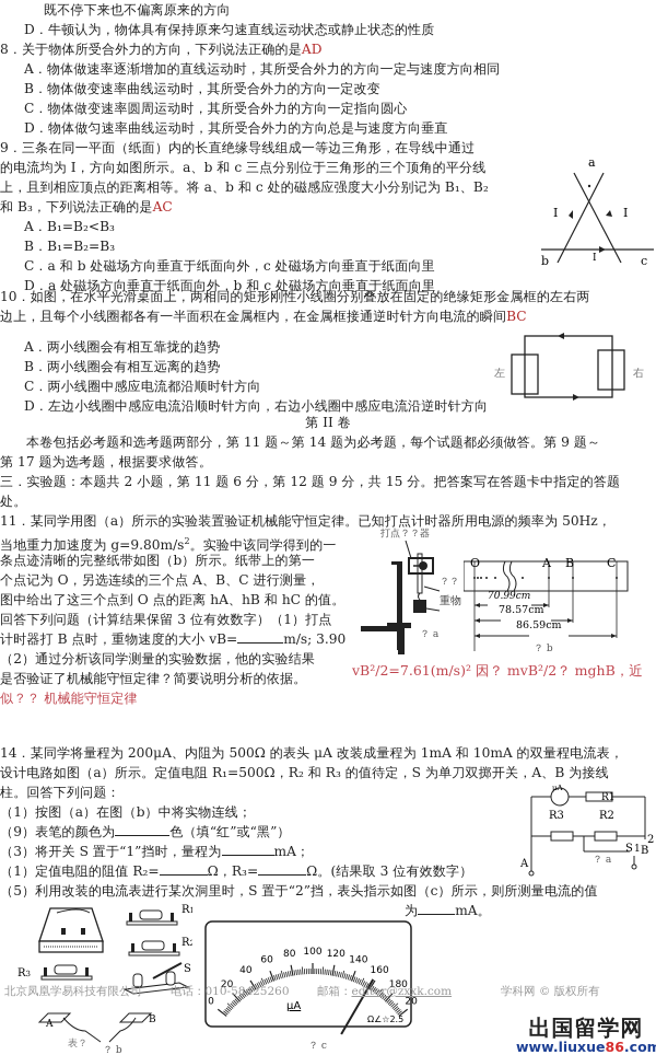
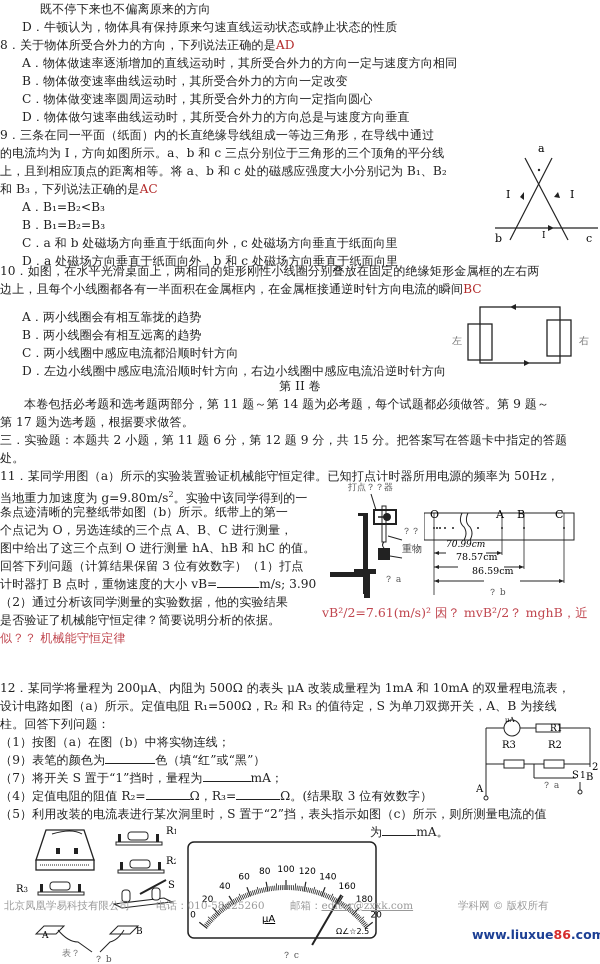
  既不停下来也不偏离原来的方向
  D．牛顿认为，物体具有保持原来匀速直线运动状态或静止状态的性质
  8．关于物体所受合外力的方向，下列说法正确的是AD
  A．物体做速率逐渐增加的直线运动时，其所受合外力的方向一定与速度方向相同
  B．物体做变速率曲线运动时，其所受合外力的方向一定改变
  C．物体做变速率圆周运动时，其所受合外力的方向一定指向圆心
  D．物体做匀速率曲线运动时，其所受合外力的方向总是与速度方向垂直
  9．三条在同一平面（纸面）内的长直绝缘导线组成一等边三角形，在导线中通过
  的电流均为 I，方向如图所示。a、b 和 c 三点分别位于三角形的三个顶角的平分线
  上，且到相应顶点的距离相等。将 a、b 和 c 处的磁感应强度大小分别记为 B₁、B₂
  和 B₃，下列说法正确的是AC
  A．B₁=B₂<B₃
  B．B₁=B₂=B₃
  C．a 和 b 处磁场方向垂直于纸面向外，c 处磁场方向垂直于纸面向里
  D．a 处磁场方向垂直于纸面向外，b 和 c 处磁场方向垂直于纸面向里
  a
  I
  I
  I
  b
  c
  10．如图，在水平光滑桌面上，两相同的矩形刚性小线圈分别叠放在固定的绝缘矩形金属框的左右两
  边上，且每个小线圈都各有一半面积在金属框内，在金属框接通逆时针方向电流的瞬间BC
  A．两小线圈会有相互靠拢的趋势
  B．两小线圈会有相互远离的趋势
  C．两小线圈中感应电流都沿顺时针方向
  D．左边小线圈中感应电流沿顺时针方向，右边小线圈中感应电流沿逆时针方向
  左
  右
  第 II 卷
  本卷包括必考题和选考题两部分，第 11 题～第 14 题为必考题，每个试题都必须做答。第 9 题～
  第 17 题为选考题，根据要求做答。
  三．实验题：本题共 2 小题，第 11 题 6 分，第 12 题 9 分，共 15 分。把答案写在答题卡中指定的答题
  处。
  11．某同学用图（a）所示的实验装置验证机械能守恒定律。已知打点计时器所用电源的频率为 50Hz，
  当地重力加速度为 g=9.80m/s2。实验中该同学得到的一
  条点迹清晰的完整纸带如图（b）所示。纸带上的第一
  个点记为 O，另选连续的三个点 A、B、C 进行测量，
- 图中给出了这三个点到 O 点的距离 hA、hB 和 hC 的值。
+ 图中给出了这三个点到 O 进行测量 hA、hB 和 hC 的值。
  回答下列问题（计算结果保留 3 位有效数字）（1）打点
  计时器打 B 点时，重物速度的大小 vB= m/s; 3.90
  （2）通过分析该同学测量的实验数据，他的实验结果
  是否验证了机械能守恒定律？简要说明分析的依据。
  vB²/2=7.61(m/s)² 因？ mvB²/2？ mghB，近
  似？？ 机械能守恒定律
  打点？？器
  ？？
  重物
  ？ a
  O
  A
  B
  C
  70.99cm
  78.57cm
  86.59cm
  ？ b
- 14．某同学将量程为 200μA、内阻为 500Ω 的表头 μA 改装成量程为 1mA 和 10mA 的双量程电流表，
+ 12．某同学将量程为 200μA、内阻为 500Ω 的表头 μA 改装成量程为 1mA 和 10mA 的双量程电流表，
  设计电路如图（a）所示。定值电阻 R₁=500Ω，R₂ 和 R₃ 的值待定，S 为单刀双掷开关，A、B 为接线
  柱。回答下列问题：
  （1）按图（a）在图（b）中将实物连线；
  （9）表笔的颜色为 色（填“红”或“黑”）
- （3）将开关 S 置于“1”挡时，量程为 mA；
+ （7）将开关 S 置于“1”挡时，量程为 mA；
- （1）定值电阻的阻值 R₂= Ω，R₃= Ω。(结果取 3 位有效数字）
+ （4）定值电阻的阻值 R₂= Ω，R₃= Ω。(结果取 3 位有效数字）
  （5）利用改装的电流表进行某次洞里时，S 置于“2”挡，表头指示如图（c）所示，则所测量电流的值
  为 mA。
  μA
  R1
  R3
  R2
  2
  S
  1
  B
  A
  ？ a
  R1
  R2
  R3
  S
  A
  B
  表？
  ？ b
  0
  20
  40
  60
  80
  100
  120
  140
  160
  180
  μA
  Ω∠☆2.5
  ？ c
  北京凤凰学易科技有限公司
  电话：010-58425260
  邮箱：editor@zxxk.com
  学科网 © 版权所有
- 出国留学网
  www.liuxue86.com
